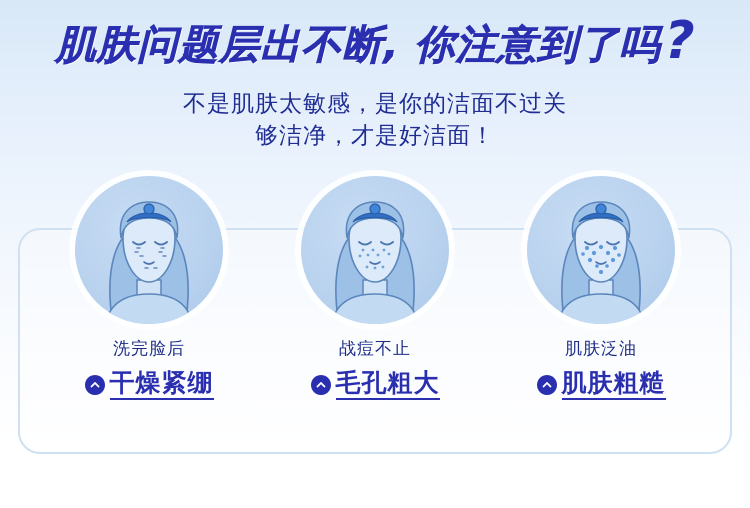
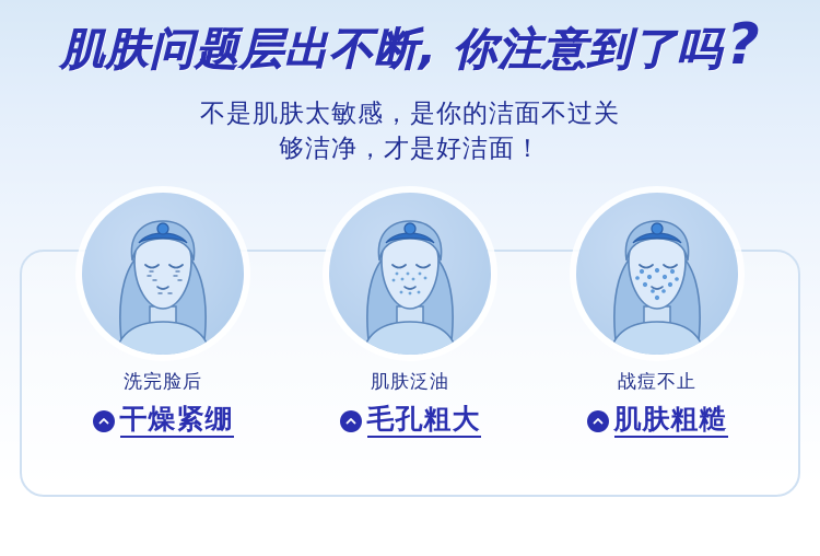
  肌肤问题层出不断, 你注意到了吗?
  不是肌肤太敏感，是你的洁面不过关
  够洁净，才是好洁面！
  洗完脸后
  干燥紧绷
- 战痘不止
+ 肌肤泛油
  毛孔粗大
- 肌肤泛油
+ 战痘不止
  肌肤粗糙
